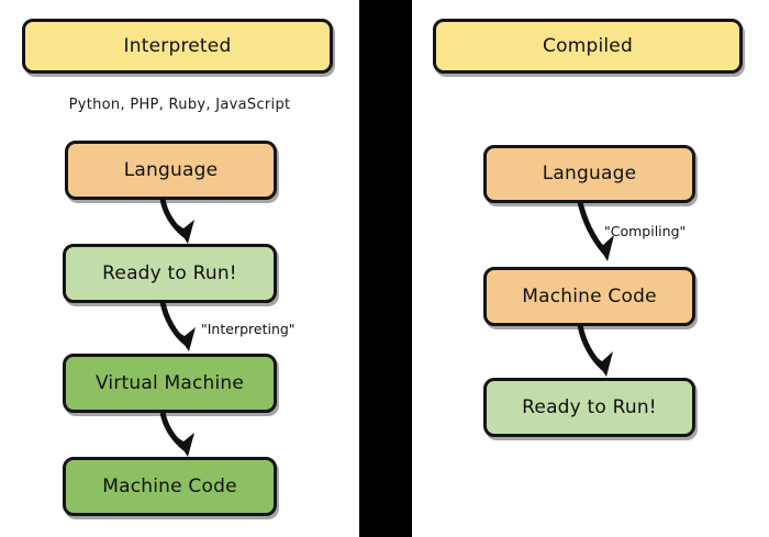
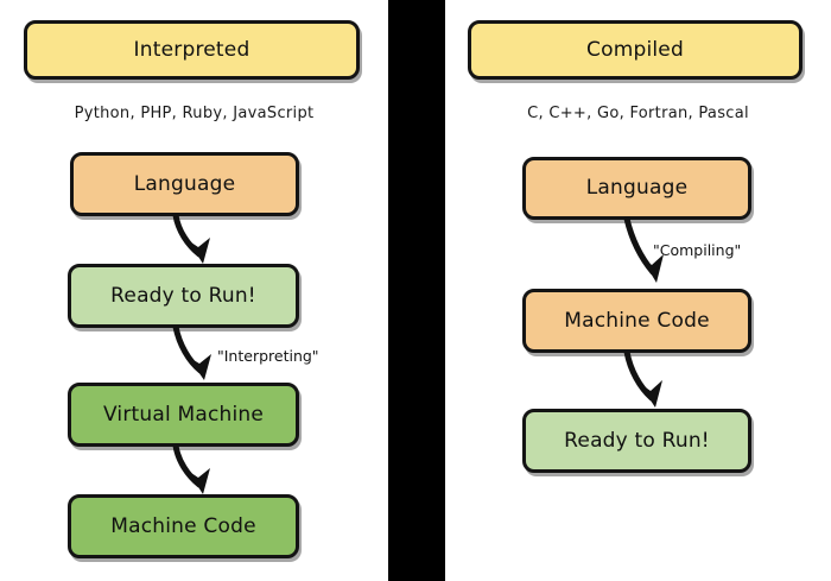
  Interpreted
  Python, PHP, Ruby, JavaScript
  Language
  Ready to Run!
  "Interpreting"
  Virtual Machine
  Machine Code
  Compiled
+ C, C++, Go, Fortran, Pascal
  Language
  "Compiling"
  Machine Code
  Ready to Run!
